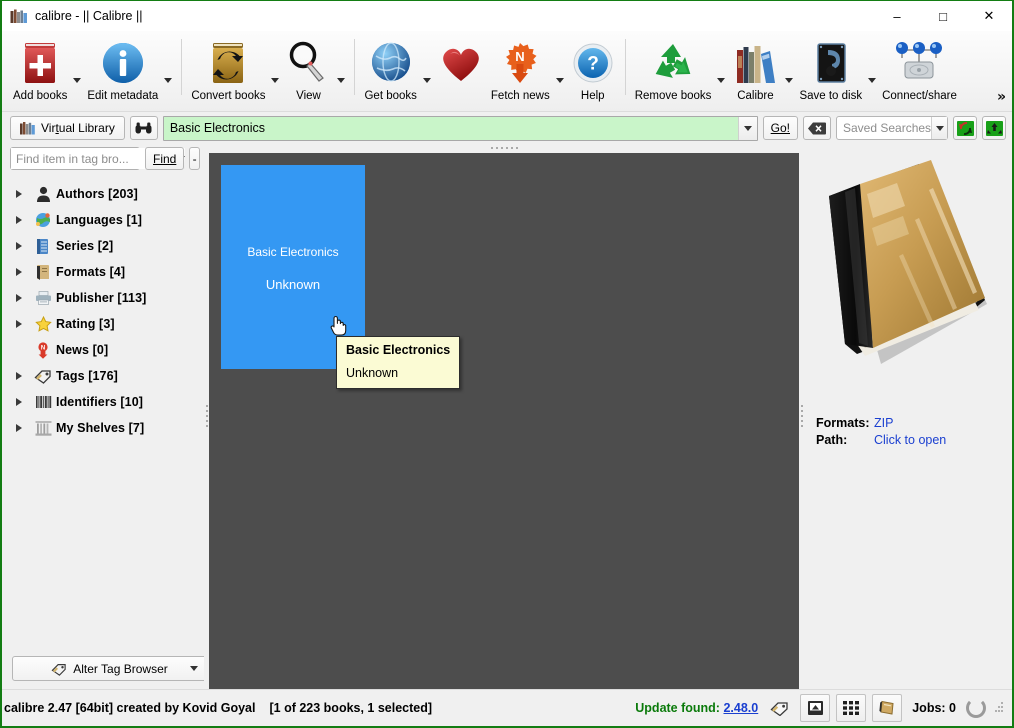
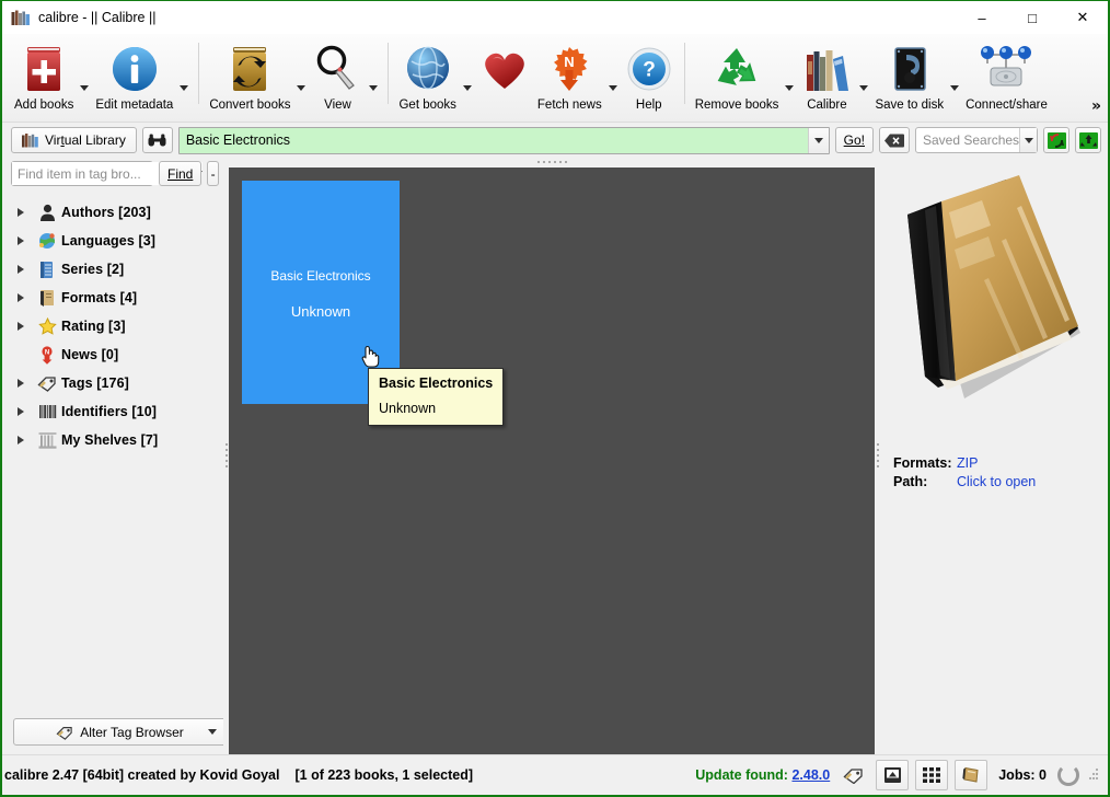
  calibre - || Calibre ||
  –
  □
  ✕
  Add books
  Edit metadata
  Convert books
  View
  Get books
  N
  Fetch news
  ?
  Help
  Remove books
  Calibre
  Save to disk
  Connect/share
  »
  Virtual Library
  Basic Electronics
  Go!
  Saved Searches
  Find item in tag bro...
  Find
  -
  Authors [203]
- Languages [1]
+ Languages [3]
  Series [2]
  Formats [4]
- Publisher [113]
  Rating [3]
  News [0]
  Tags [176]
  Identifiers [10]
  My Shelves [7]
  Alter Tag Browser
  Basic Electronics
  Unknown
  Basic Electronics
  Unknown
  Formats:
  ZIP
  Path:
  Click to open
  calibre 2.47 [64bit] created by Kovid Goyal
  [1 of 223 books, 1 selected]
  Update found: 2.48.0
  Jobs: 0
